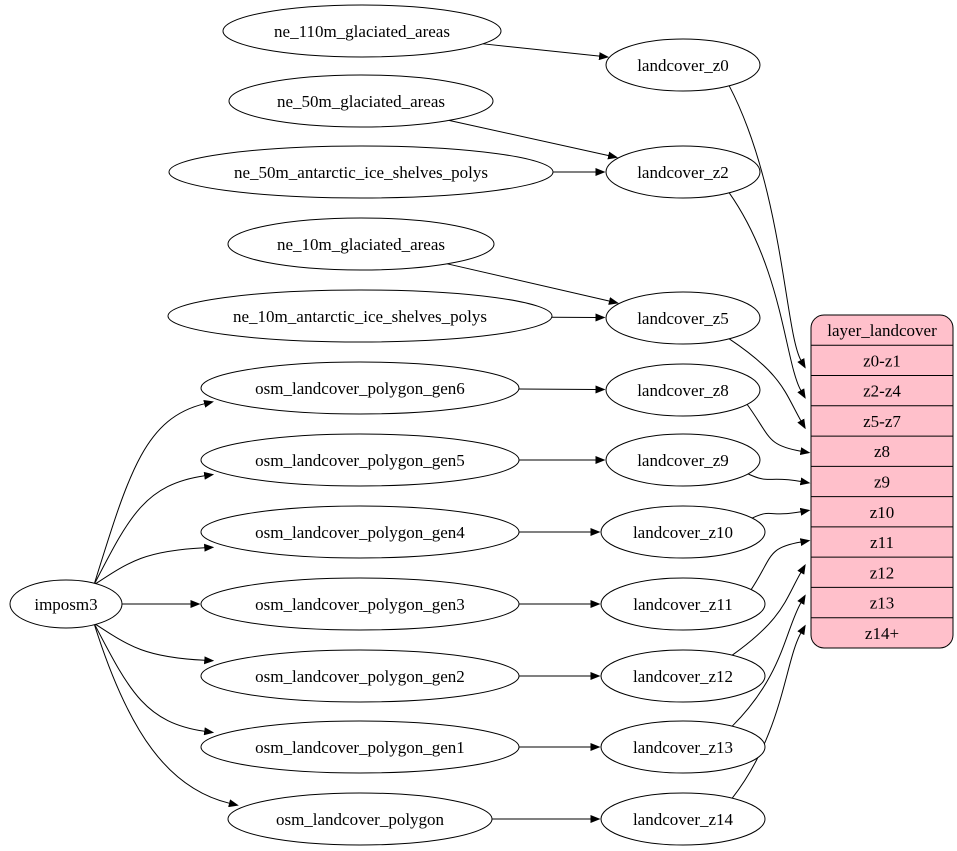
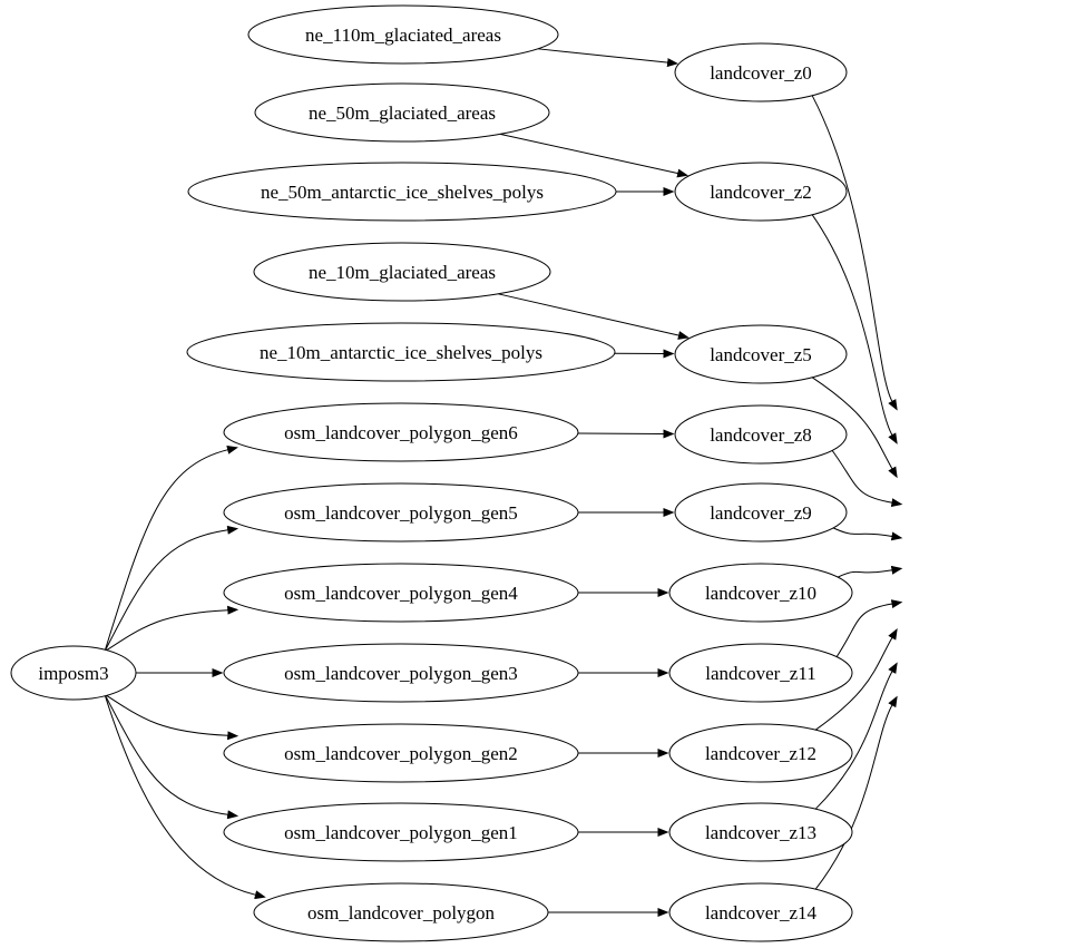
  imposm3
  ne_110m_glaciated_areas
  ne_50m_glaciated_areas
  ne_50m_antarctic_ice_shelves_polys
  ne_10m_glaciated_areas
  ne_10m_antarctic_ice_shelves_polys
  osm_landcover_polygon_gen6
  osm_landcover_polygon_gen5
  osm_landcover_polygon_gen4
  osm_landcover_polygon_gen3
  osm_landcover_polygon_gen2
  osm_landcover_polygon_gen1
  osm_landcover_polygon
  landcover_z0
  landcover_z2
  landcover_z5
  landcover_z8
  landcover_z9
  landcover_z10
  landcover_z11
  landcover_z12
  landcover_z13
  landcover_z14
- layer_landcover
- z0-z1
- z2-z4
- z5-z7
- z8
- z9
- z10
- z11
- z12
- z13
- z14+
